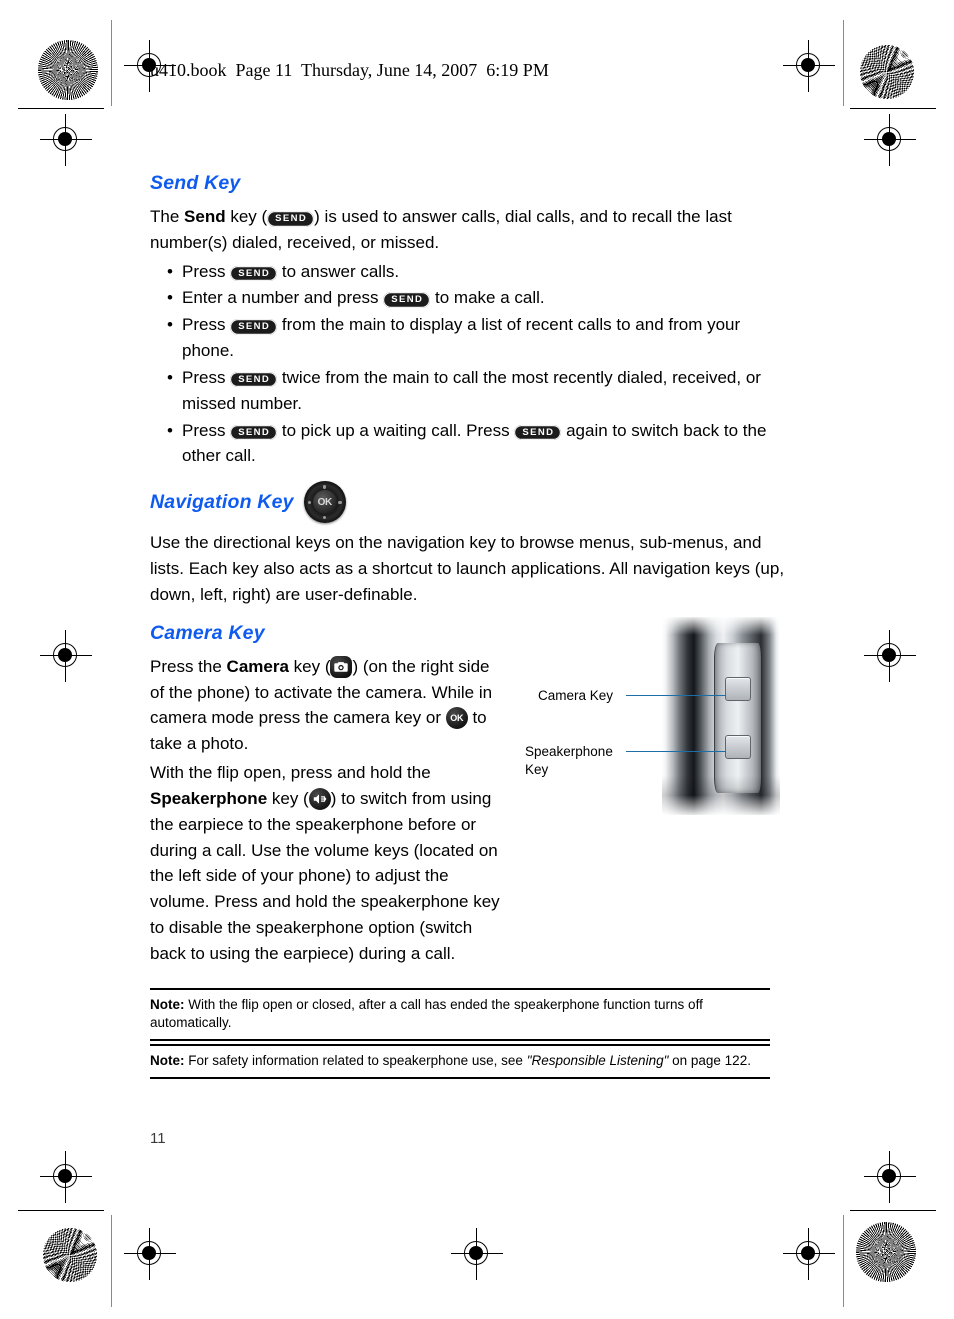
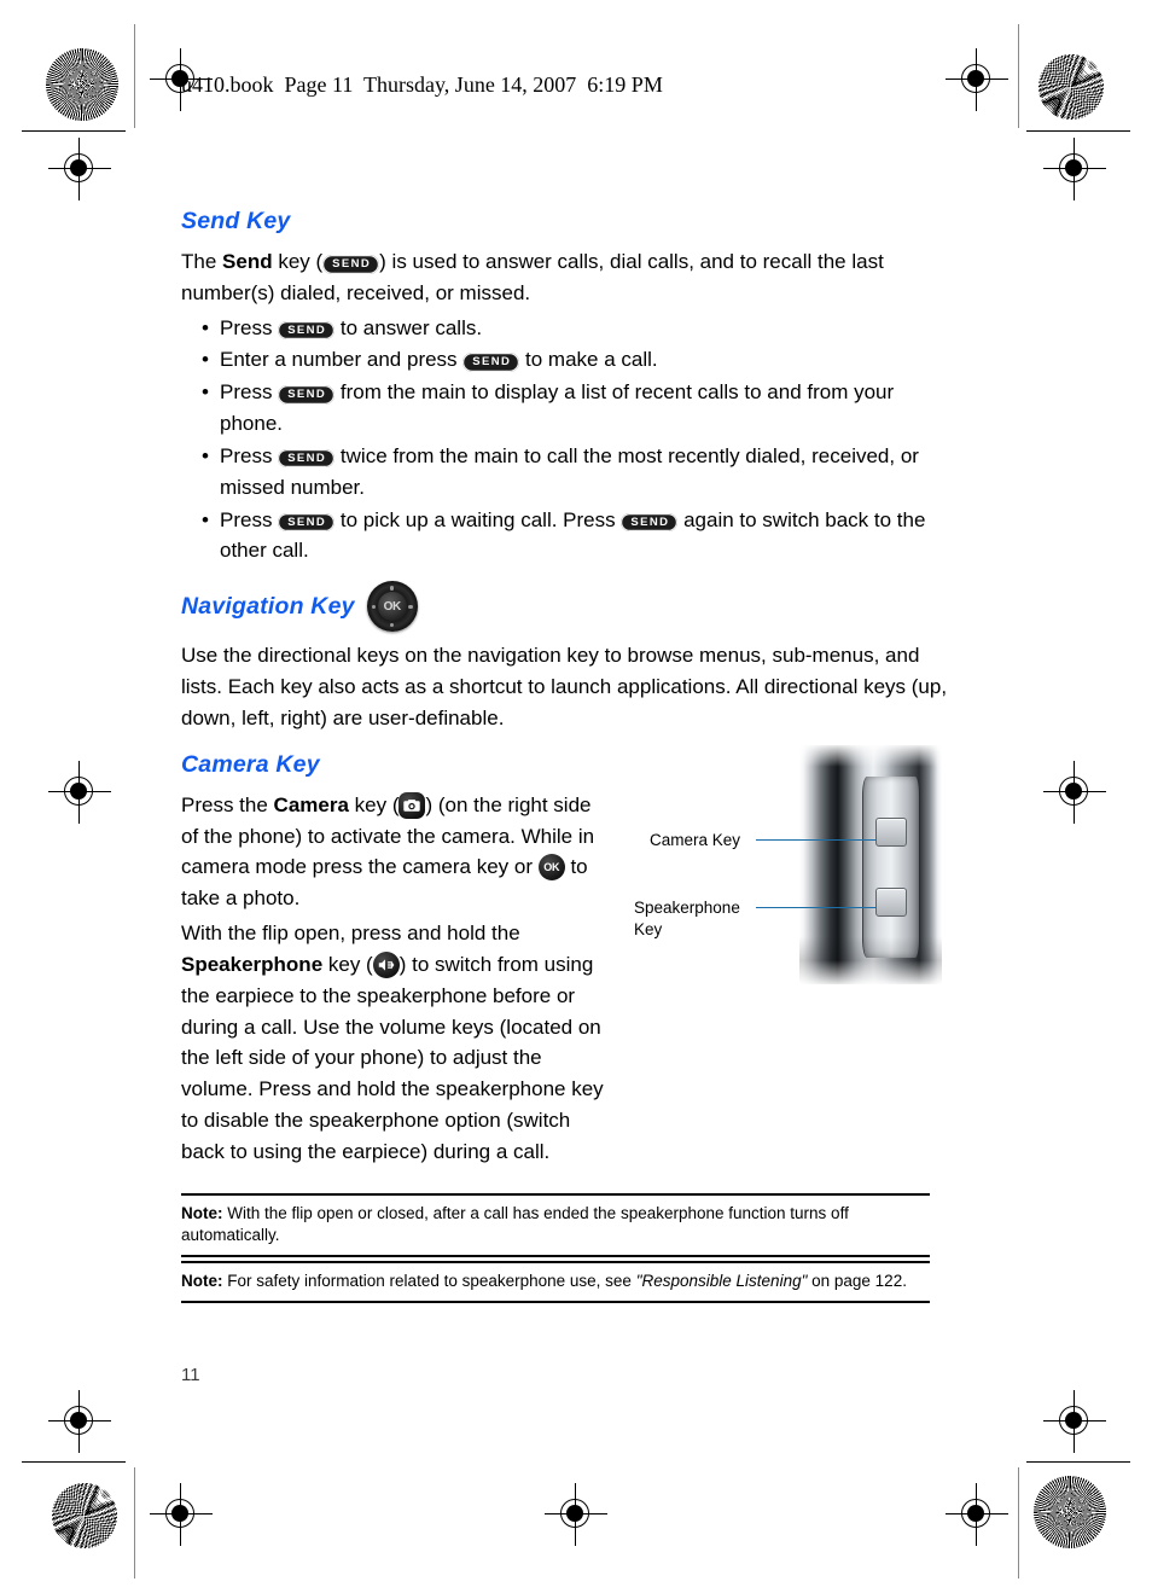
  u410.book Page 11 Thursday, June 14, 2007 6:19 PM
  Send Key
  The Send key ( SEND ) is used to answer calls, dial calls, and to recall the last number(s) dialed, received, or missed.
  Press SEND to answer calls.
  Enter a number and press SEND to make a call.
  Press SEND from the main to display a list of recent calls to and from your phone.
  Press SEND twice from the main to call the most recently dialed, received, or missed number.
  Press SEND to pick up a waiting call. Press SEND again to switch back to the other call.
  Navigation Key
  OK
- Use the directional keys on the navigation key to browse menus, sub-menus, and lists. Each key also acts as a shortcut to launch applications. All navigation keys (up, down, left, right) are user-definable.
+ Use the directional keys on the navigation key to browse menus, sub-menus, and lists. Each key also acts as a shortcut to launch applications. All directional keys (up, down, left, right) are user-definable.
  Camera Key
  Press the Camera key ( ) (on the right side of the phone) to activate the camera. While in camera mode press the camera key or
  OK
  to take a photo.
  With the flip open, press and hold the Speakerphone key ( ) to switch from using the earpiece to the speakerphone before or during a call. Use the volume keys (located on the left side of your phone) to adjust the volume. Press and hold the speakerphone key to disable the speakerphone option (switch back to using the earpiece) during a call.
  Camera Key
  Speakerphone
  Key
  Note: With the flip open or closed, after a call has ended the speakerphone function turns off automatically.
  Note: For safety information related to speakerphone use, see "Responsible Listening" on page 122.
  11
